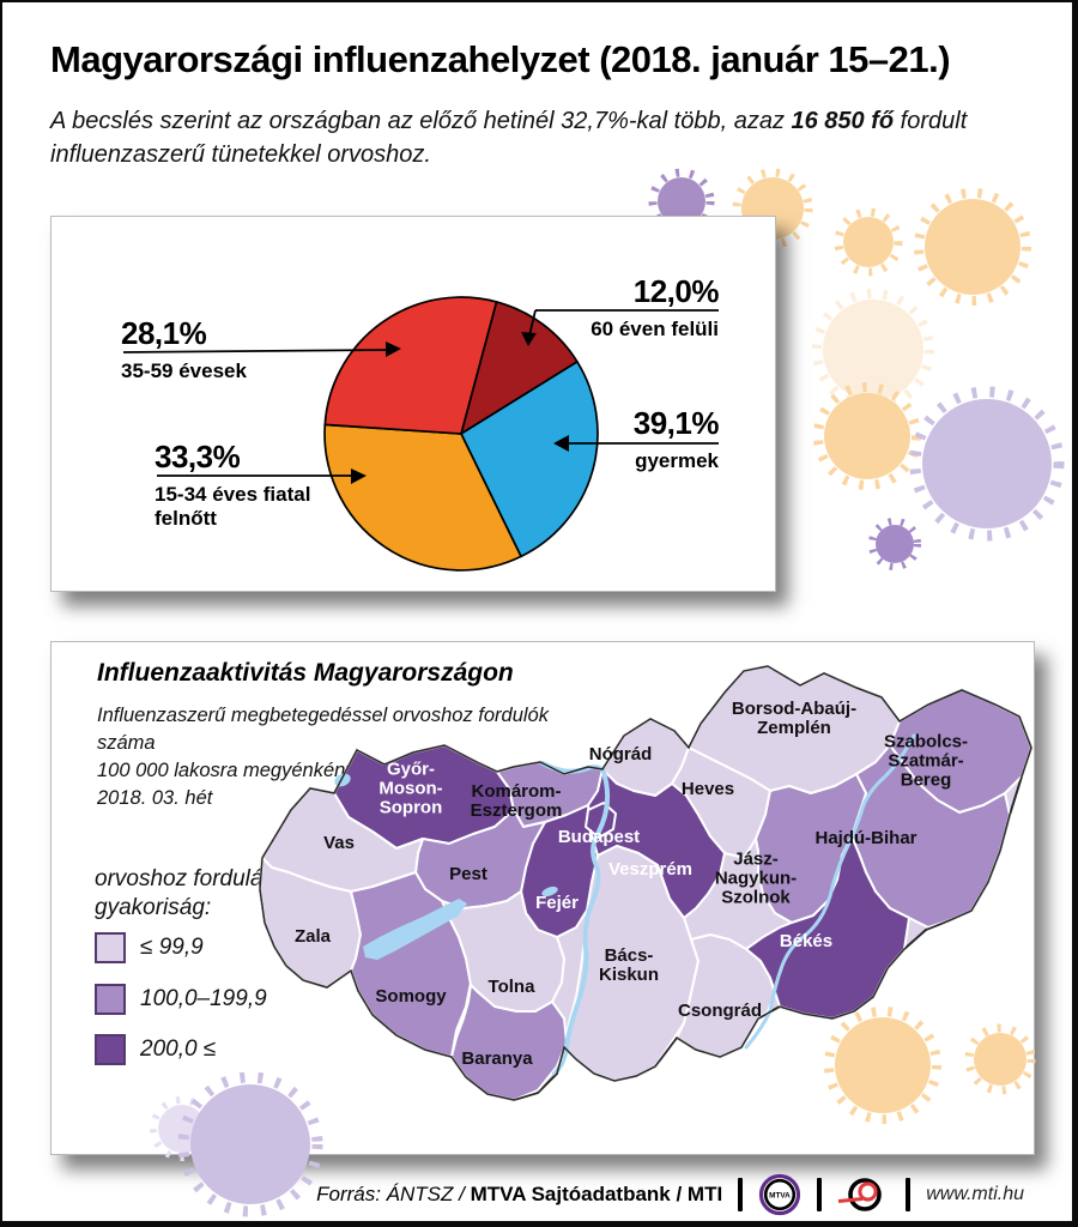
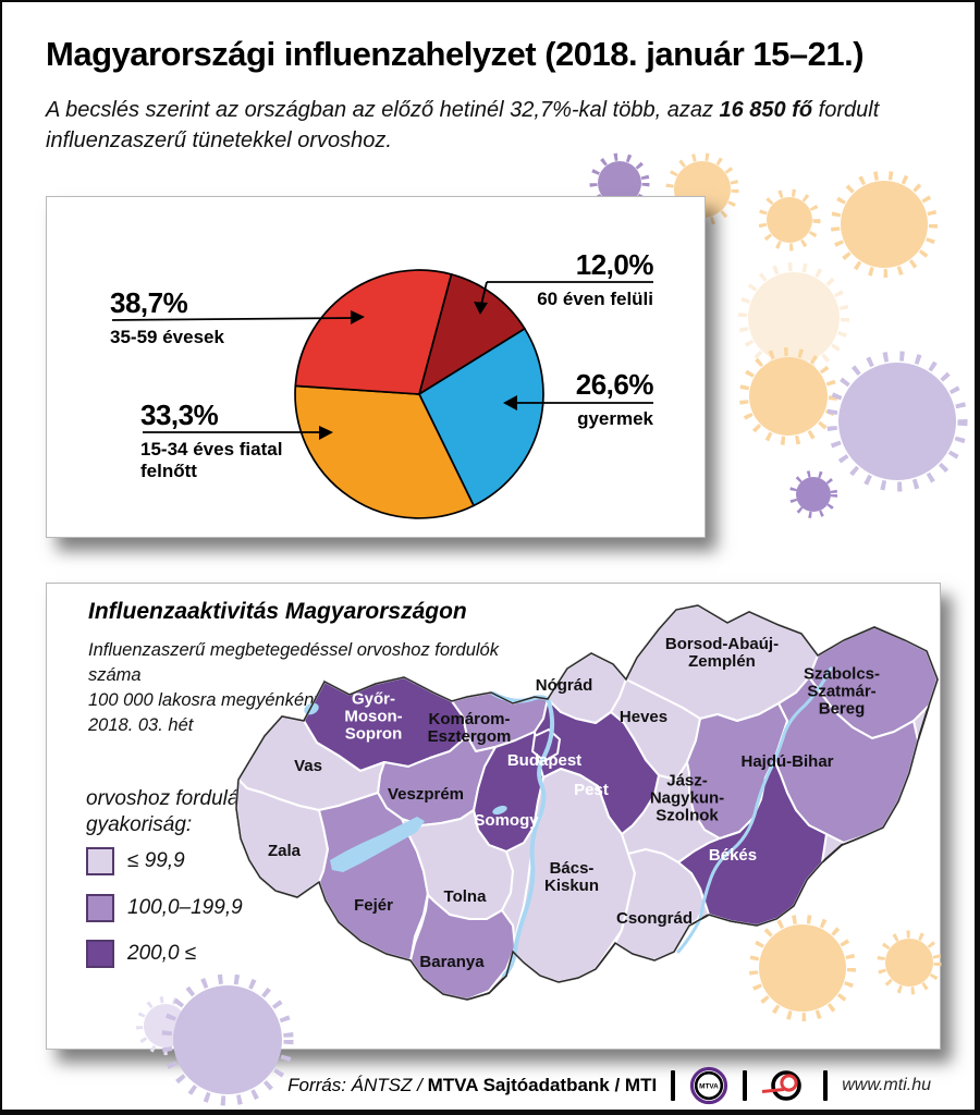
  Magyarországi influenzahelyzet (2018. január 15–21.)
  A becslés szerint az országban az előző hetinél 32,7%-kal több, azaz 16 850 fő fordult influenzaszerű tünetekkel orvoshoz.
- 28,1%
+ 38,7%
  35-59 évesek
  12,0%
  60 éven felüli
- 39,1%
+ 26,6%
  gyermek
  33,3%
  15-34 éves fiatal
  felnőtt
  Influenzaaktivitás Magyarországon
  Influenzaszerű megbetegedéssel orvoshoz fordulók száma
  100 000 lakosra megyénkén
  2018. 03. hét
  orvoshoz fordulá
  gyakoriság:
  ≤ 99,9
  100,0–199,9
  200,0 ≤
  Győr-
  Moson-
  Sopron
  Komárom-
  Esztergom
  Nógrád
  Borsod-Abaúj-
  Zemplén
  Szabolcs-
  Szatmár-
  Bereg
  Heves
  Hajdú-Bihar
  Budapest
- Veszprém
+ Pest
  Jász-
  Nagykun-
  Szolnok
  Vas
- Pest
+ Veszprém
- Fejér
+ Somogy
  Zala
- Somogy
+ Fejér
  Tolna
  Bács-
  Kiskun
  Csongrád
  Békés
  Baranya
  Forrás: ÁNTSZ / MTVA Sajtóadatbank / MTI
  www.mti.hu
